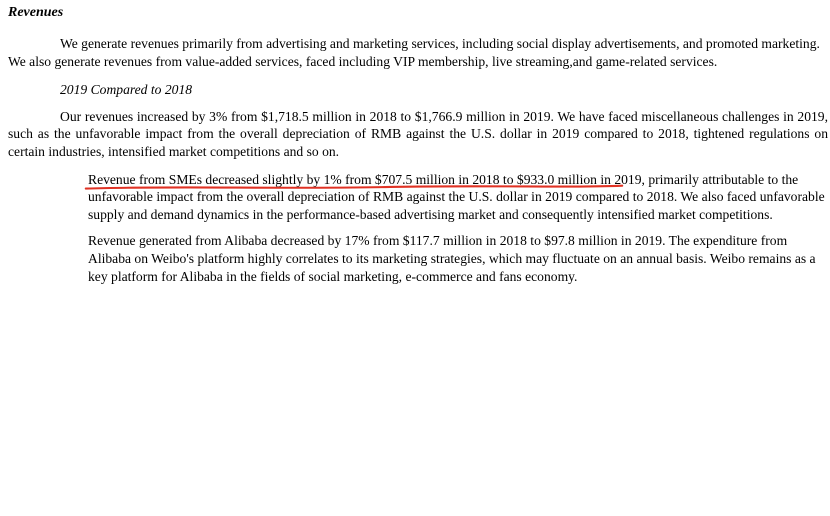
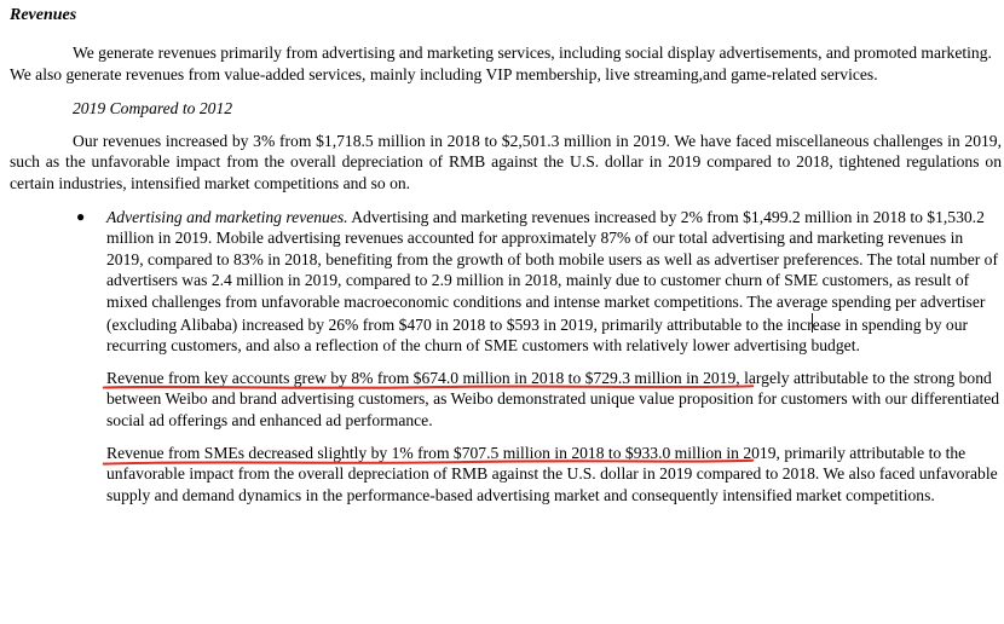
  Revenues
- We generate revenues primarily from advertising and marketing services, including social display advertisements, and promoted marketing. We also generate revenues from value-added services, faced including VIP membership, live streaming,and game-related services.
+ We generate revenues primarily from advertising and marketing services, including social display advertisements, and promoted marketing. We also generate revenues from value-added services, mainly including VIP membership, live streaming,and game-related services.
- 2019 Compared to 2018
+ 2019 Compared to 2012
- Our revenues increased by 3% from $1,718.5 million in 2018 to $1,766.9 million in 2019. We have faced miscellaneous challenges in 2019, such as the unfavorable impact from the overall depreciation of RMB against the U.S. dollar in 2019 compared to 2018, tightened regulations on certain industries, intensified market competitions and so on.
+ Our revenues increased by 3% from $1,718.5 million in 2018 to $2,501.3 million in 2019. We have faced miscellaneous challenges in 2019, such as the unfavorable impact from the overall depreciation of RMB against the U.S. dollar in 2019 compared to 2018, tightened regulations on certain industries, intensified market competitions and so on.
+ ●
+ Advertising and marketing revenues. Advertising and marketing revenues increased by 2% from $1,499.2 million in 2018 to $1,530.2 million in 2019. Mobile advertising revenues accounted for approximately 87% of our total advertising and marketing revenues in 2019, compared to 83% in 2018, benefiting from the growth of both mobile users as well as advertiser preferences. The total number of advertisers was 2.4 million in 2019, compared to 2.9 million in 2018, mainly due to customer churn of SME customers, as result of mixed challenges from unfavorable macroeconomic conditions and intense market competitions. The average spending per advertiser (excluding Alibaba) increased by 26% from $470 in 2018 to $593 in 2019, primarily attributable to the increase in spending by our recurring customers, and also a reflection of the churn of SME customers with relatively lower advertising budget.
+ Revenue from key accounts grew by 8% from $674.0 million in 2018 to $729.3 million in 2019, largely attributable to the strong bond between Weibo and brand advertising customers, as Weibo demonstrated unique value proposition for customers with our differentiated social ad offerings and enhanced ad performance.
  Revenue from SMEs decreased slightly by 1% from $707.5 million in 2018 to $933.0 million in 2019, primarily attributable to the unfavorable impact from the overall depreciation of RMB against the U.S. dollar in 2019 compared to 2018. We also faced unfavorable supply and demand dynamics in the performance-based advertising market and consequently intensified market competitions.
- Revenue generated from Alibaba decreased by 17% from $117.7 million in 2018 to $97.8 million in 2019. The expenditure from Alibaba on Weibo's platform highly correlates to its marketing strategies, which may fluctuate on an annual basis. Weibo remains as a key platform for Alibaba in the fields of social marketing, e-commerce and fans economy.
